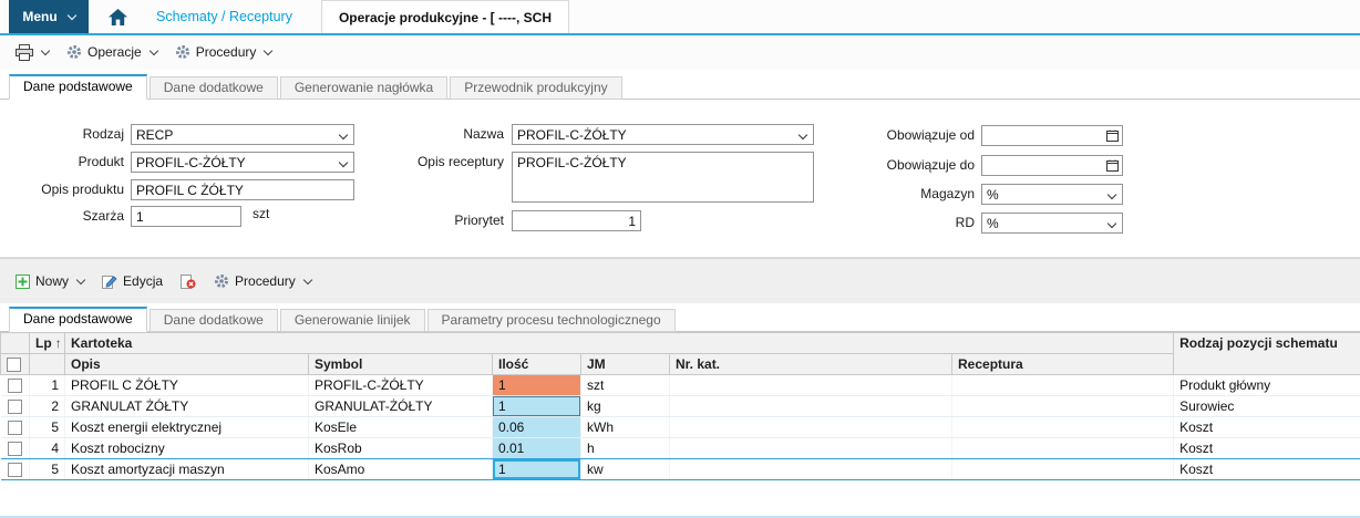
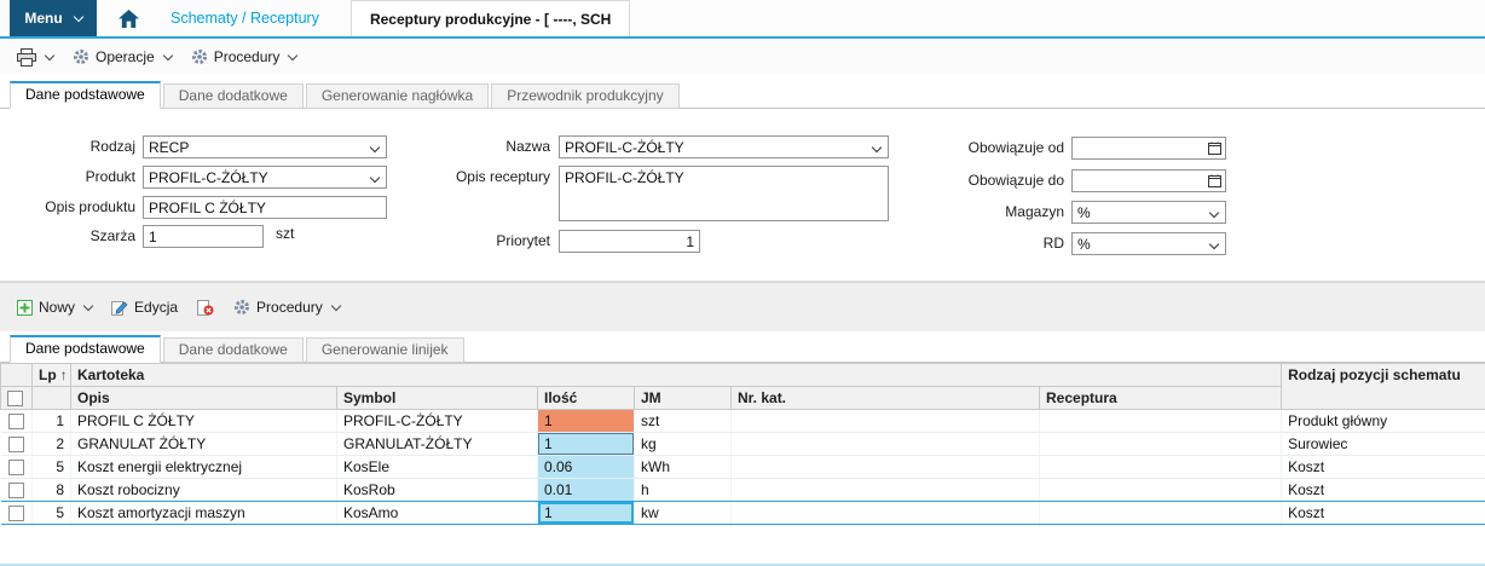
  Menu
  Schematy / Receptury
- Operacje produkcyjne - [ ----, SCH
+ Receptury produkcyjne - [ ----, SCH
  Operacje
  Procedury
  Dane podstawowe
  Dane dodatkowe
  Generowanie nagłówka
  Przewodnik produkcyjny
  Rodzaj
  RECP
  Produkt
  PROFIL-C-ŻÓŁTY
  Opis produktu
  PROFIL C ŻÓŁTY
  Szarża
  1
  szt
  Nazwa
  PROFIL-C-ŻÓŁTY
  Opis receptury
  PROFIL-C-ŻÓŁTY
  Priorytet
  1
  Obowiązuje od
  Obowiązuje do
  Magazyn
  %
  RD
  %
  Nowy
  Edycja
  Procedury
  Dane podstawowe
  Dane dodatkowe
  Generowanie linijek
- Parametry procesu technologicznego
  	Lp ↑	Kartoteka	Rodzaj pozycji schematu
  		Opis	Symbol	Ilość	JM	Nr. kat.	Receptura
  	1	PROFIL C ŻÓŁTY	PROFIL-C-ŻÓŁTY	1	szt			Produkt główny
  	2	GRANULAT ŻÓŁTY	GRANULAT-ŻÓŁTY	1	kg			Surowiec
  	5	Koszt energii elektrycznej	KosEle	0.06	kWh			Koszt
- 	4	Koszt robocizny	KosRob	0.01	h			Koszt
+ 	8	Koszt robocizny	KosRob	0.01	h			Koszt
  	5	Koszt amortyzacji maszyn	KosAmo	1	kw			Koszt
